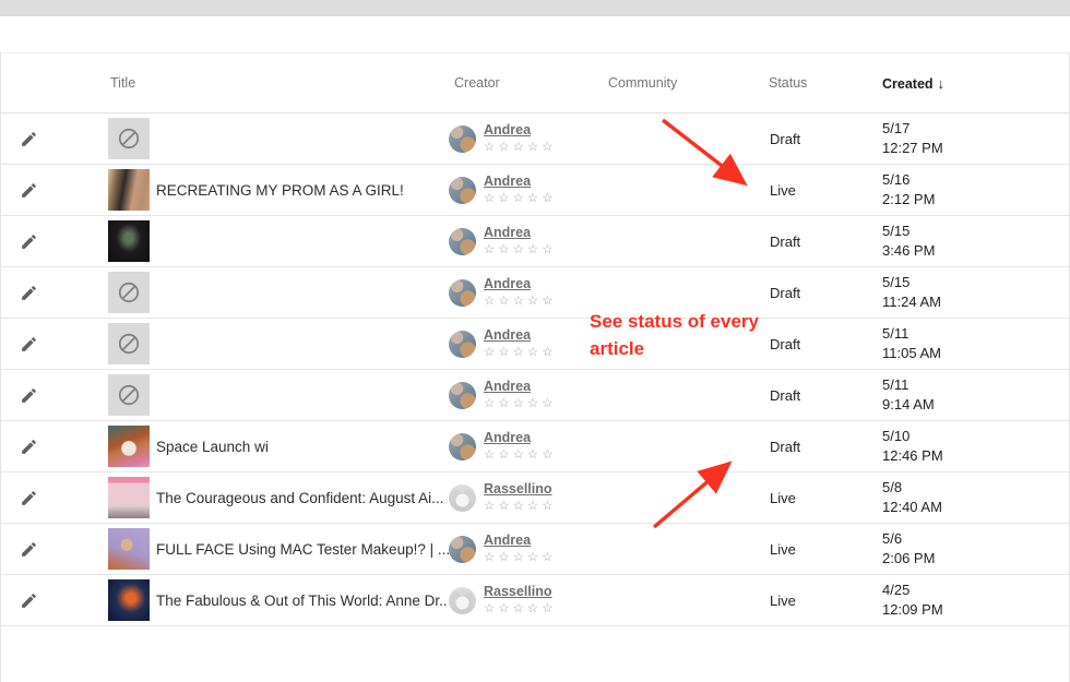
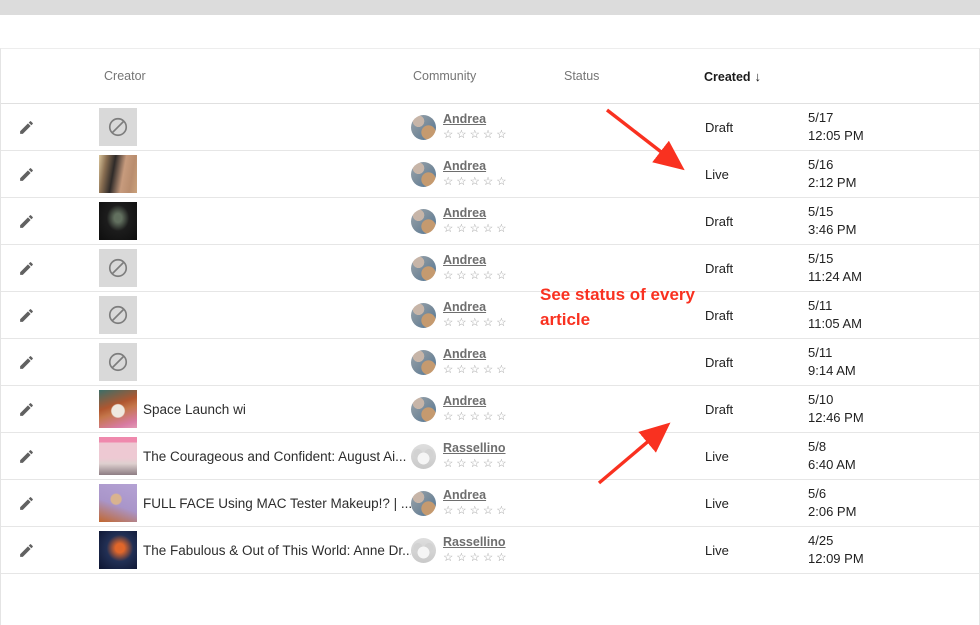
- Title
  Creator
  Community
  Status
  Created ↓
  Andrea
  ☆☆☆☆☆
  Draft
  5/17
- 12:27 PM
+ 12:05 PM
- RECREATING MY PROM AS A GIRL!
  Andrea
  ☆☆☆☆☆
  Live
  5/16
  2:12 PM
  Andrea
  ☆☆☆☆☆
  Draft
  5/15
  3:46 PM
  Andrea
  ☆☆☆☆☆
  Draft
  5/15
  11:24 AM
  Andrea
  ☆☆☆☆☆
  Draft
  5/11
  11:05 AM
  Andrea
  ☆☆☆☆☆
  Draft
  5/11
  9:14 AM
  Space Launch wi
  Andrea
  ☆☆☆☆☆
  Draft
  5/10
  12:46 PM
  The Courageous and Confident: August Ai...
  Rassellino
  ☆☆☆☆☆
  Live
  5/8
- 12:40 AM
+ 6:40 AM
  FULL FACE Using MAC Tester Makeup!? | ..
  Andrea
  ☆☆☆☆☆
  Live
  5/6
  2:06 PM
  The Fabulous & Out of This World: Anne Dr..
  Rassellino
  ☆☆☆☆☆
  Live
  4/25
  12:09 PM
  See status of every
  article
